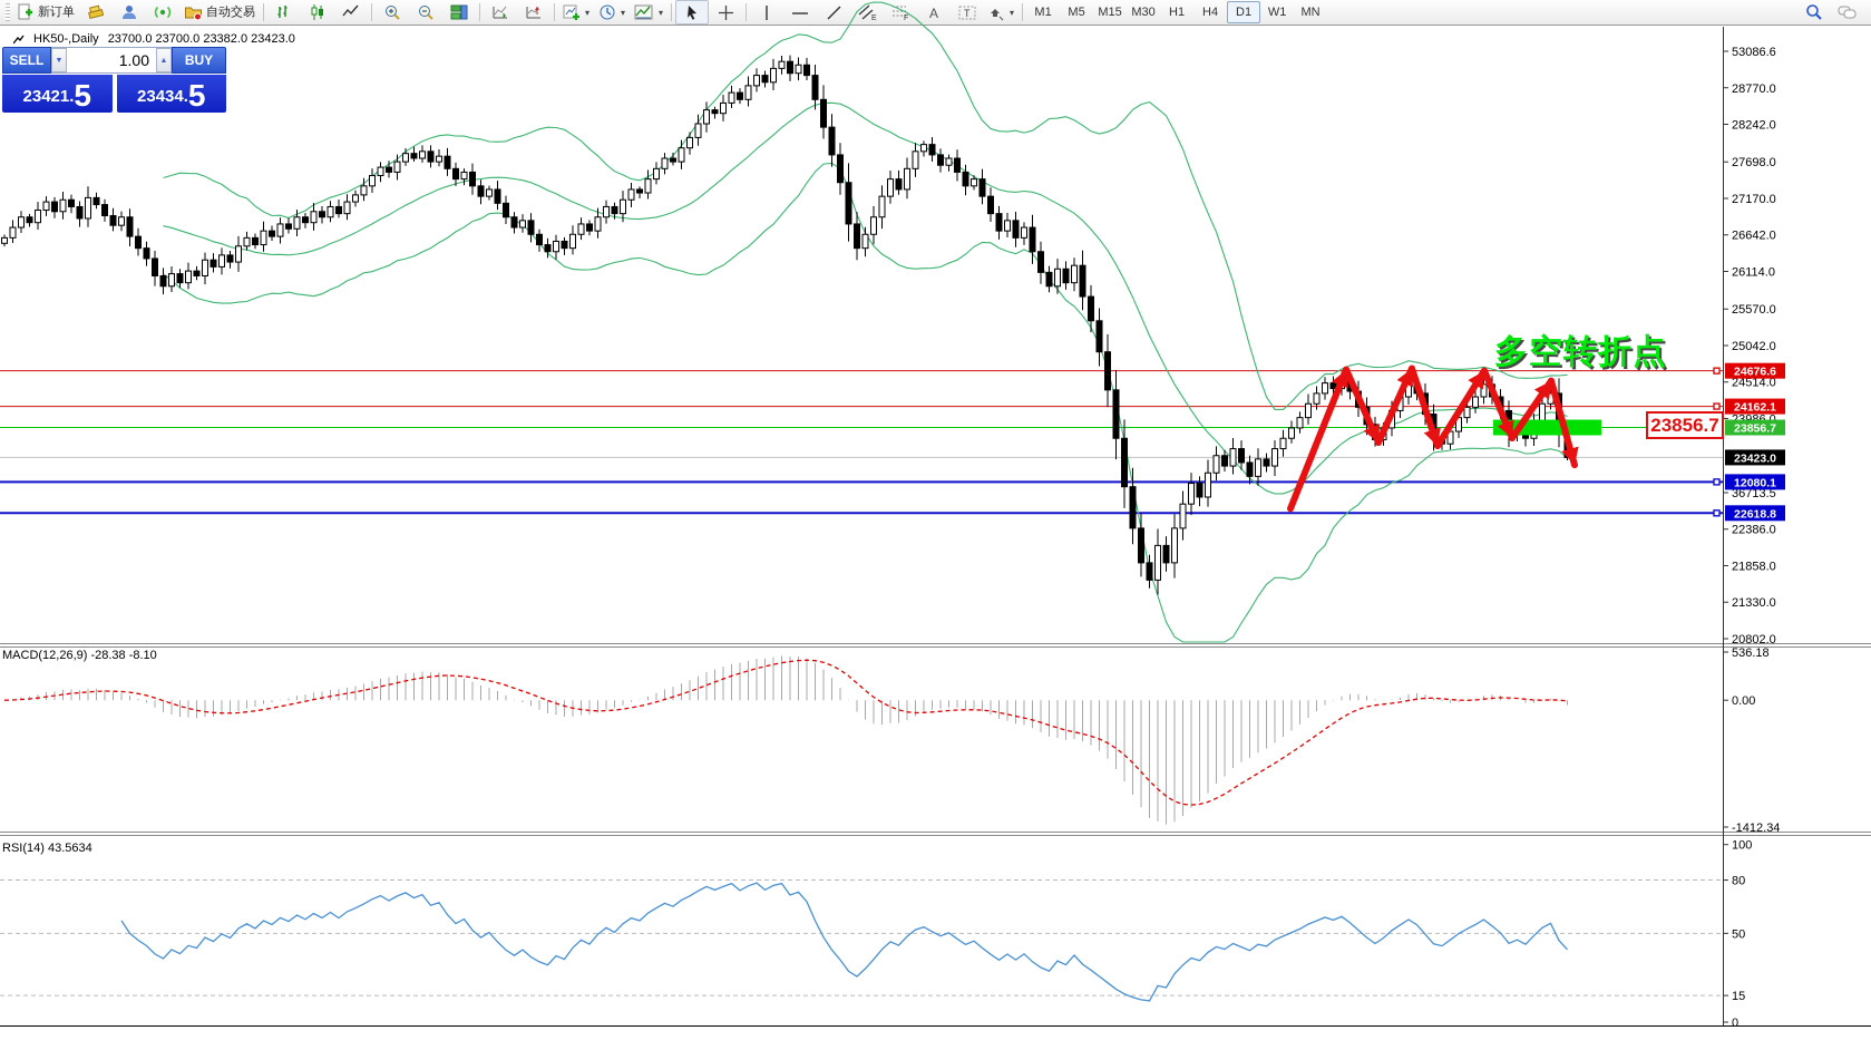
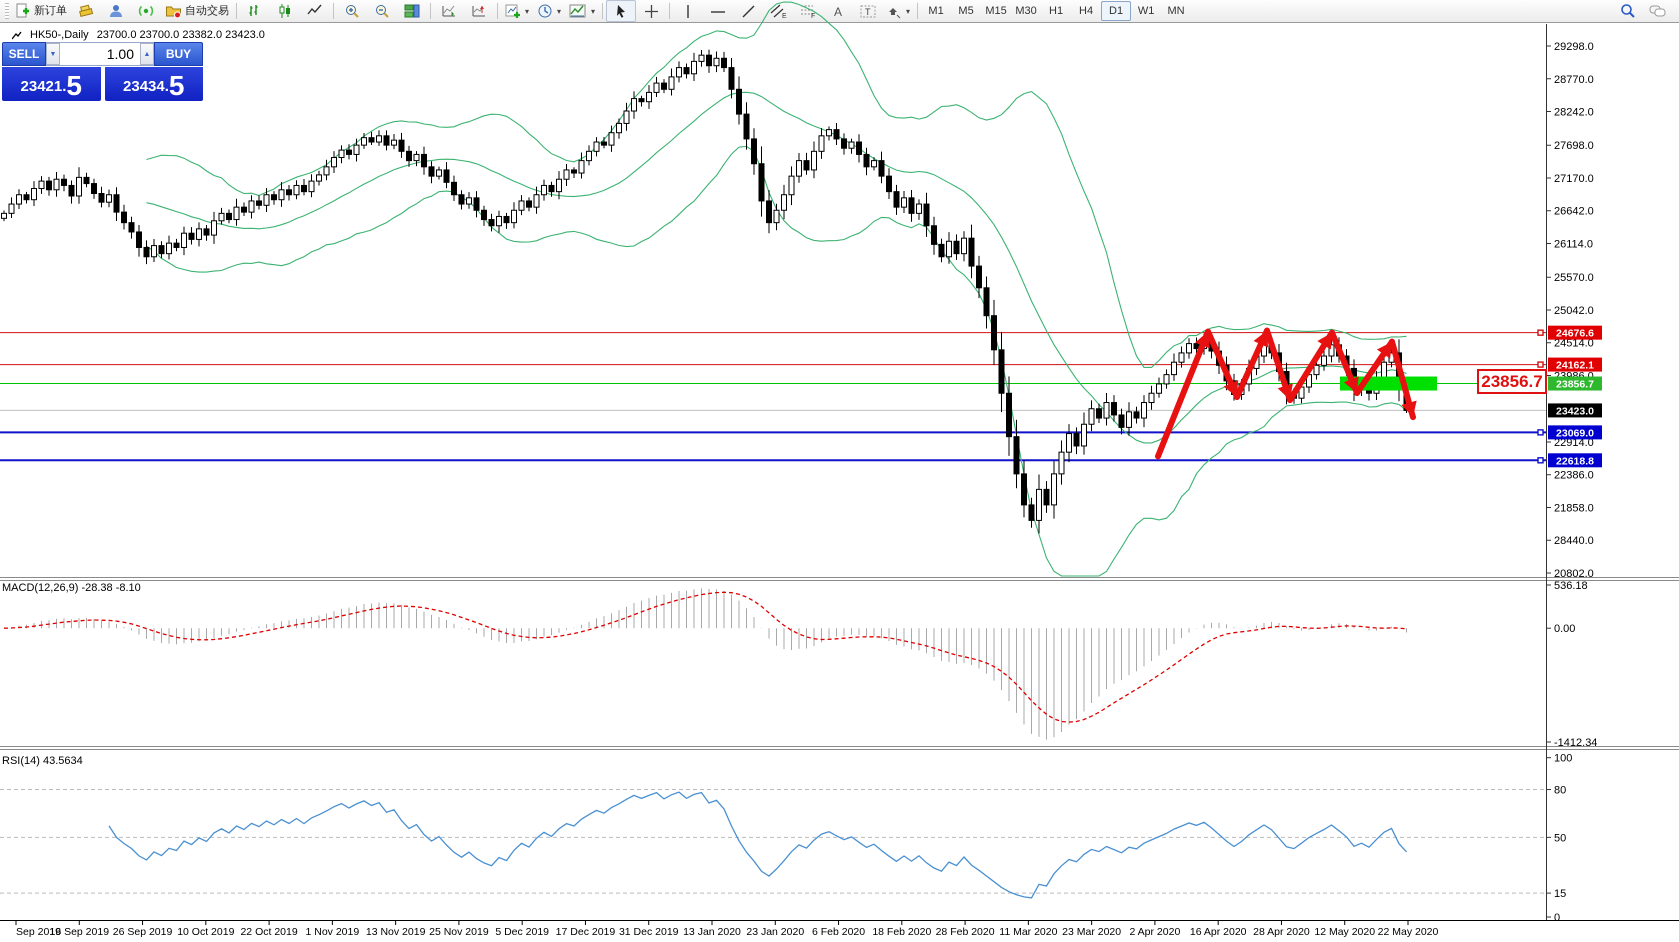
  新订单
  自动交易
  ▾
  ▾
  ▾
  A
  T
  ▾
  M1
  M5
  M15
  M30
  H1
  H4
  D1
  W1
  MN
- 53086.6
+ 29298.0
  28770.0
  28242.0
  27698.0
  27170.0
  26642.0
  26114.0
  25570.0
  25042.0
  24514.0
  23986.0
- 36713.5
+ 22914.0
  22386.0
  21858.0
- 21330.0
+ 28440.0
  20802.0
  24676.6
  24162.1
  23856.7
  23423.0
- 12080.1
+ 23069.0
  22618.8
  536.18
  0.00
  -1412.34
  100
  80
  50
  15
  0
+ Sep 2019
+ 16 Sep 2019
+ 26 Sep 2019
+ 10 Oct 2019
+ 22 Oct 2019
+ 1 Nov 2019
+ 13 Nov 2019
+ 25 Nov 2019
+ 5 Dec 2019
+ 17 Dec 2019
+ 31 Dec 2019
+ 13 Jan 2020
+ 23 Jan 2020
+ 6 Feb 2020
+ 18 Feb 2020
+ 28 Feb 2020
+ 11 Mar 2020
+ 23 Mar 2020
+ 2 Apr 2020
+ 16 Apr 2020
+ 28 Apr 2020
+ 12 May 2020
+ 22 May 2020
  HK50-,Daily
  23700.0 23700.0 23382.0 23423.0
  SELL
  1.00
  BUY
  23421
  .
  5
  23434
  .
  5
  MACD(12,26,9) -28.38 -8.10
  RSI(14) 43.5634
- 多空转折点
  23856.7
